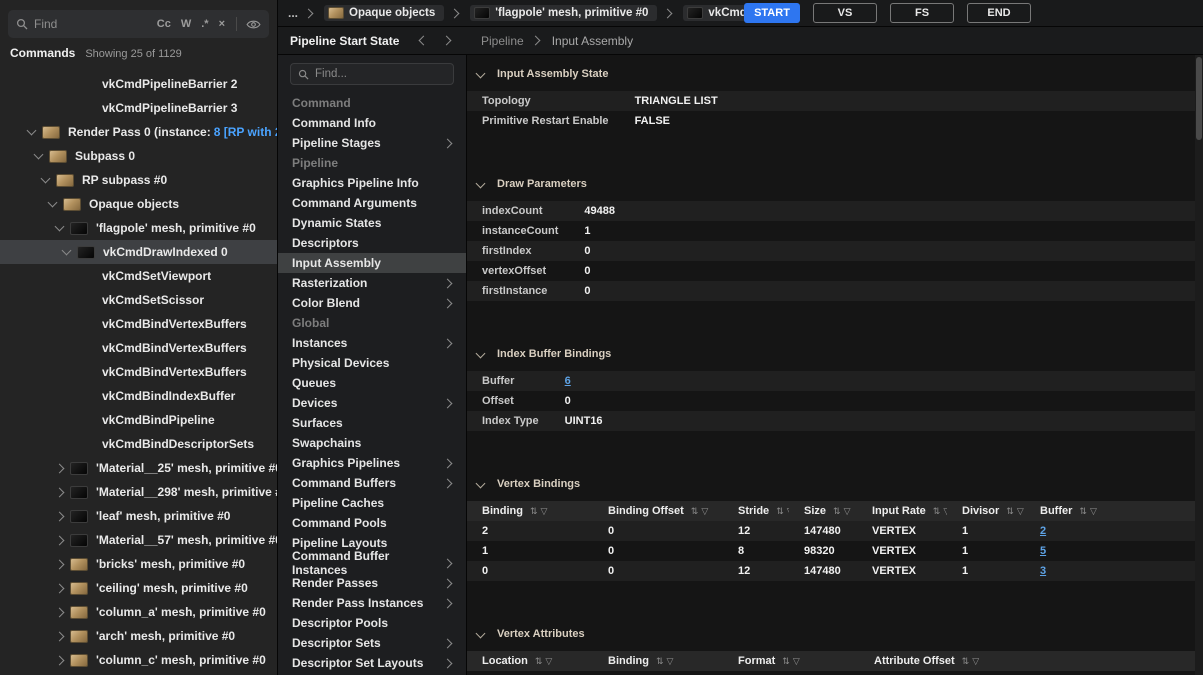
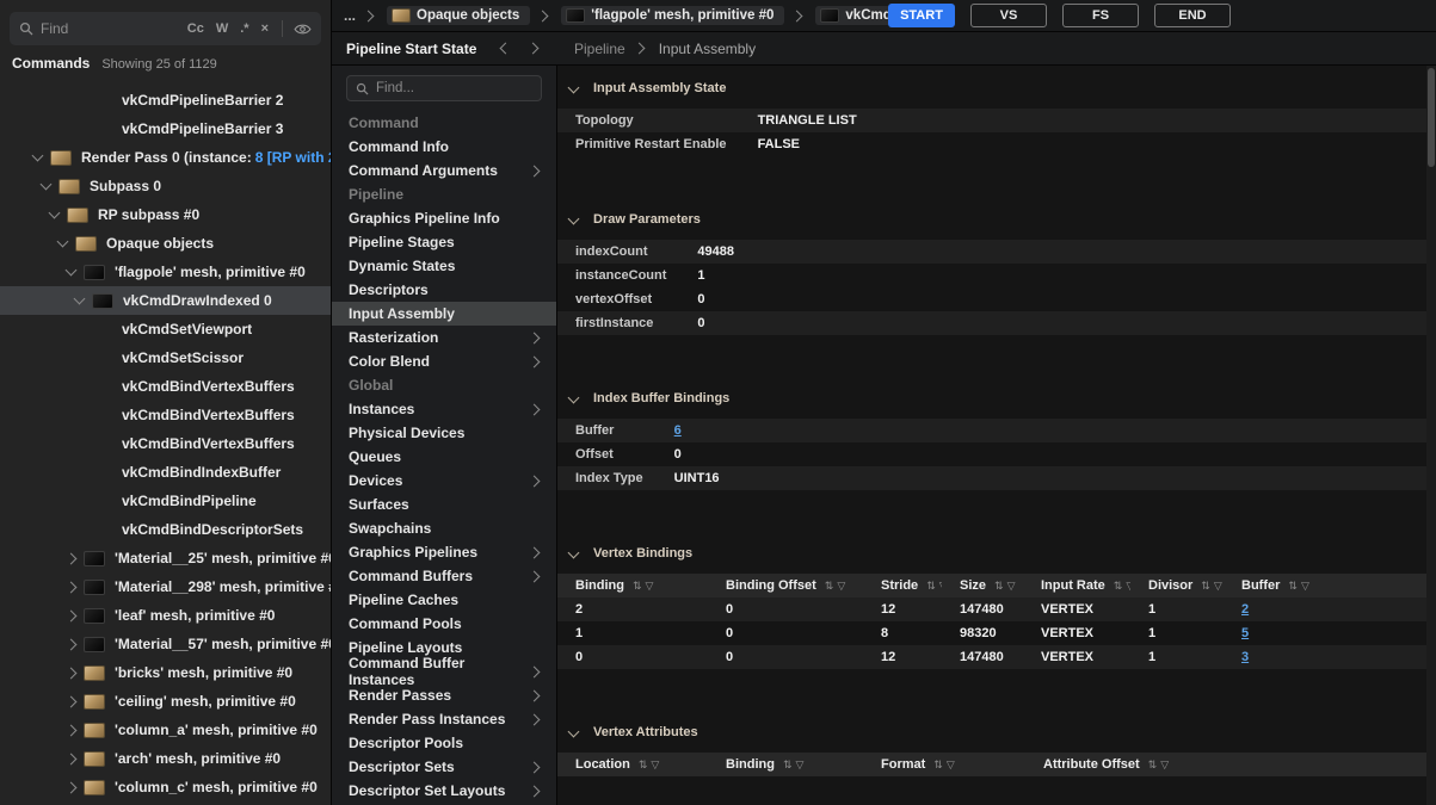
  Find
  Cc
  W
  .*
  ×
  Commands
  Showing 25 of 1129
  vkCmdPipelineBarrier 2
  vkCmdPipelineBarrier 3
  Render Pass 0 (instance:
  Subpass 0
  RP subpass #0
  Opaque objects
  'flagpole' mesh, primitive #0
  vkCmdDrawIndexed 0
  vkCmdSetViewport
  vkCmdSetScissor
  vkCmdBindVertexBuffers
  vkCmdBindVertexBuffers
  vkCmdBindVertexBuffers
  vkCmdBindIndexBuffer
  vkCmdBindPipeline
  vkCmdBindDescriptorSets
  'Material__25' mesh, primitive #
  'Material__298' mesh, primitive
  'leaf' mesh, primitive #0
  'Material__57' mesh, primitive #
  'bricks' mesh, primitive #0
  'ceiling' mesh, primitive #0
  'column_a' mesh, primitive #0
  'arch' mesh, primitive #0
  'column_c' mesh, primitive #0
  ...
  Opaque objects
  'flagpole' mesh, primitive #0
  START
  VS
  FS
  END
  Pipeline Start State
  Pipeline
  Input Assembly
  Find...
  Command
  Command Info
- Pipeline Stages
+ Command Arguments
  Pipeline
  Graphics Pipeline Info
- Command Arguments
+ Pipeline Stages
  Dynamic States
  Descriptors
  Input Assembly
  Rasterization
  Color Blend
  Global
  Instances
  Physical Devices
  Queues
  Devices
  Surfaces
  Swapchains
  Graphics Pipelines
  Command Buffers
  Pipeline Caches
  Command Pools
  Pipeline Layouts
  Command Buffer Instances
  Render Passes
  Render Pass Instances
  Descriptor Pools
  Descriptor Sets
  Descriptor Set Layouts
  Input Assembly State
  Topology	TRIANGLE LIST
  Primitive Restart Enable	FALSE
  Draw Parameters
  indexCount	49488
  instanceCount	1
- firstIndex	0
  vertexOffset	0
  firstInstance	0
  Index Buffer Bindings
  Buffer	6
  Offset	0
  Index Type	UINT16
  Vertex Bindings
  Binding ⇅▽	Binding Offset ⇅▽	Stride ⇅	Size ⇅▽	Input Rate ⇅	Divisor ⇅▽	Buffer ⇅▽
  2	0	12	147480	VERTEX	1	2
  1	0	8	98320	VERTEX	1	5
  0	0	12	147480	VERTEX	1	3
  Vertex Attributes
  Location ⇅▽	Binding ⇅▽	Format ⇅▽	Attribute Offset ⇅▽
